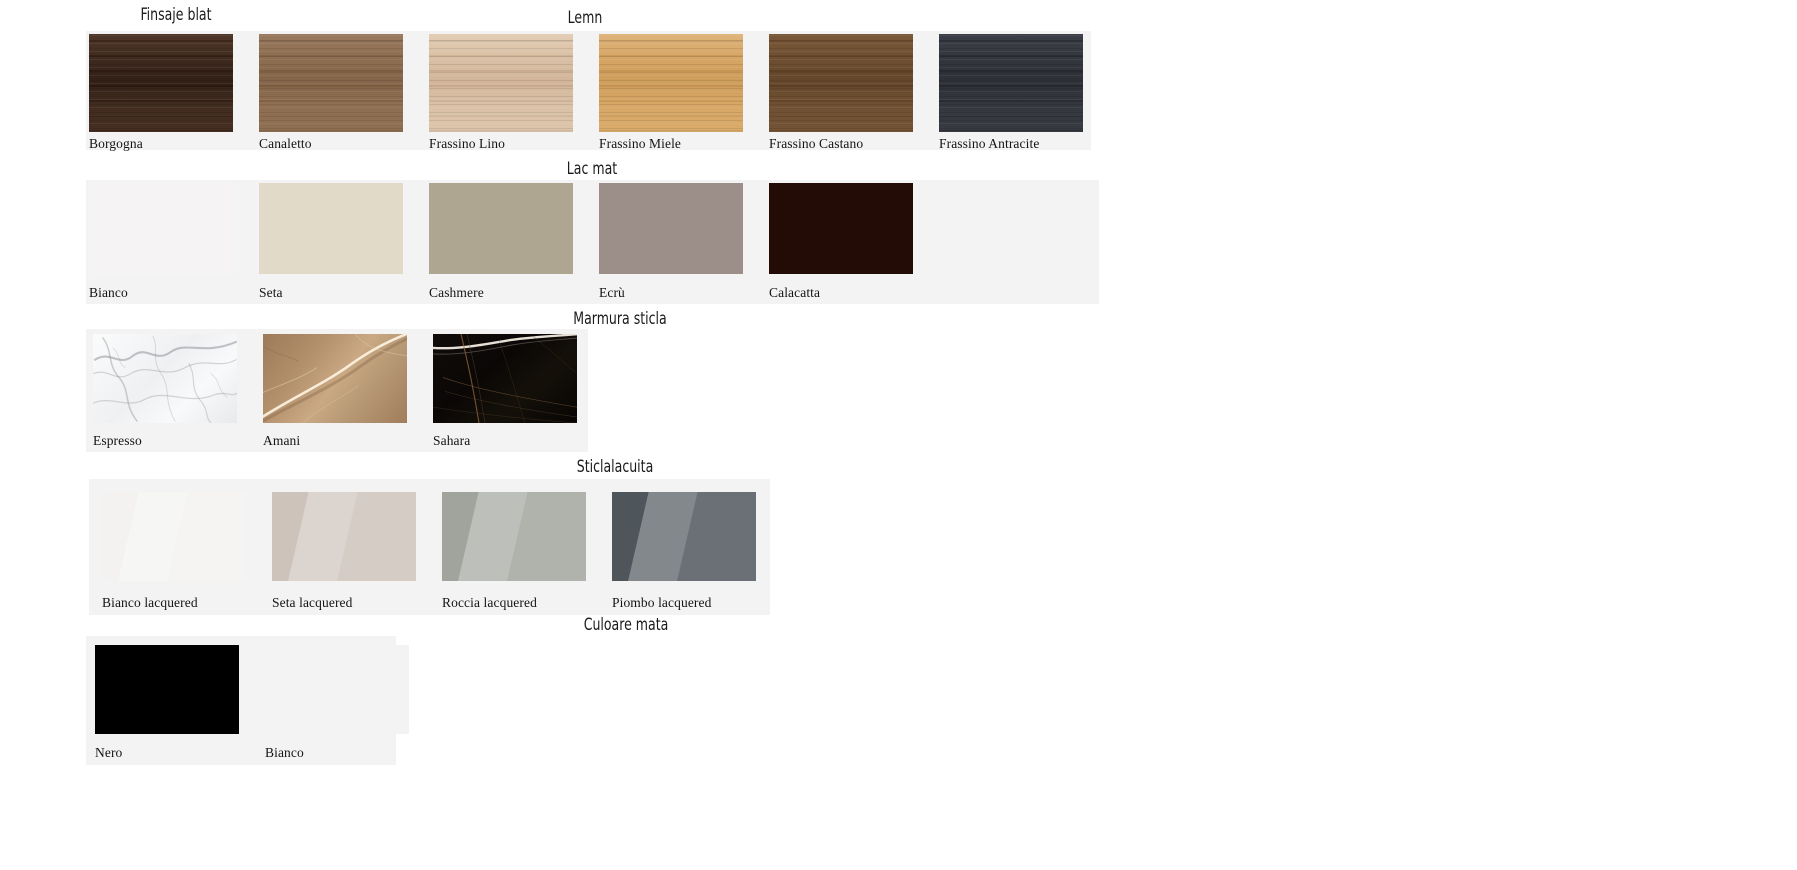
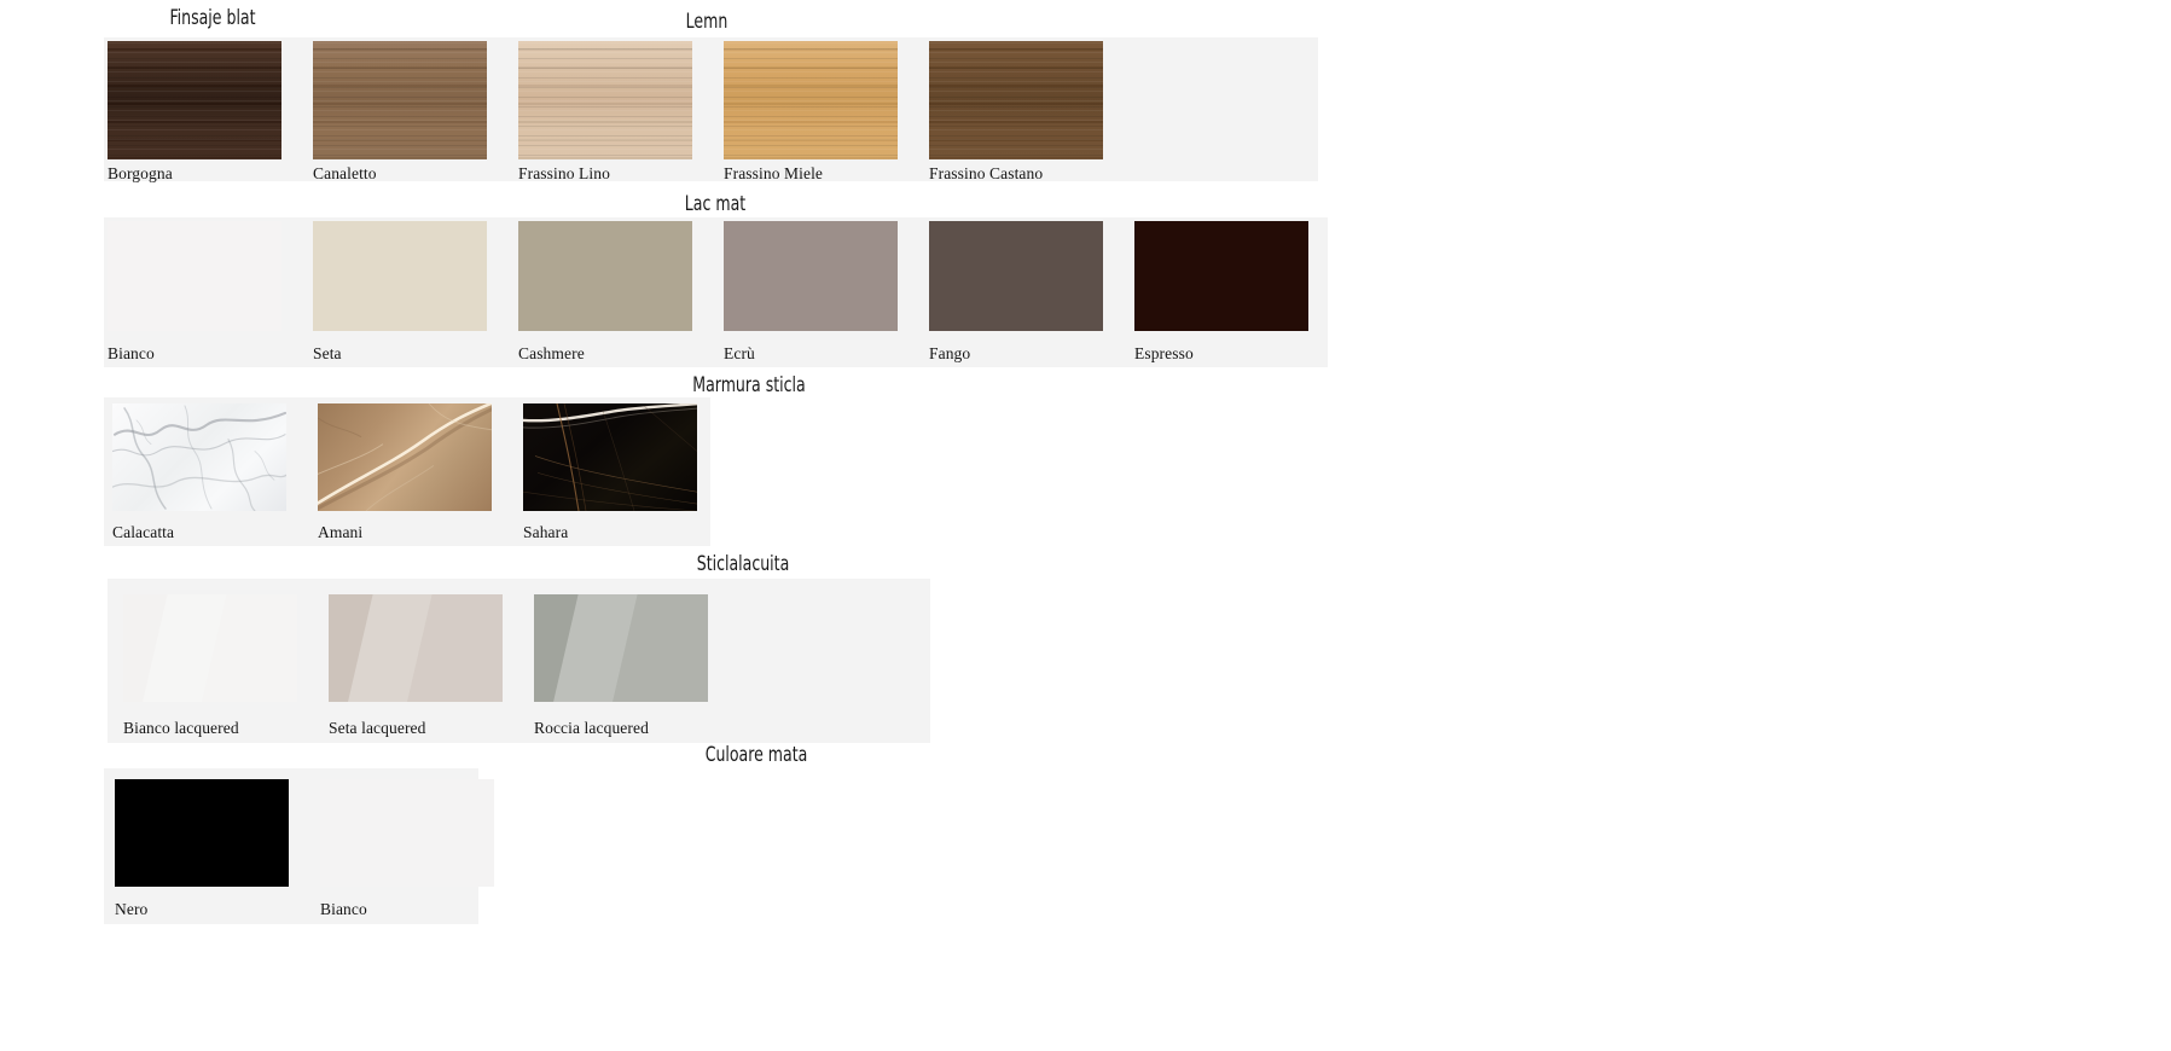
  Finsaje blat
  Lemn
  Borgogna
  Canaletto
  Frassino Lino
  Frassino Miele
  Frassino Castano
- Frassino Antracite
  Lac mat
  Bianco
  Seta
  Cashmere
  Ecrù
+ Fango
- Calacatta
+ Espresso
  Marmura sticla
- Espresso
+ Calacatta
  Amani
  Sahara
  Sticlalacuita
  Bianco lacquered
  Seta lacquered
  Roccia lacquered
- Piombo lacquered
  Culoare mata
  Nero
  Bianco
